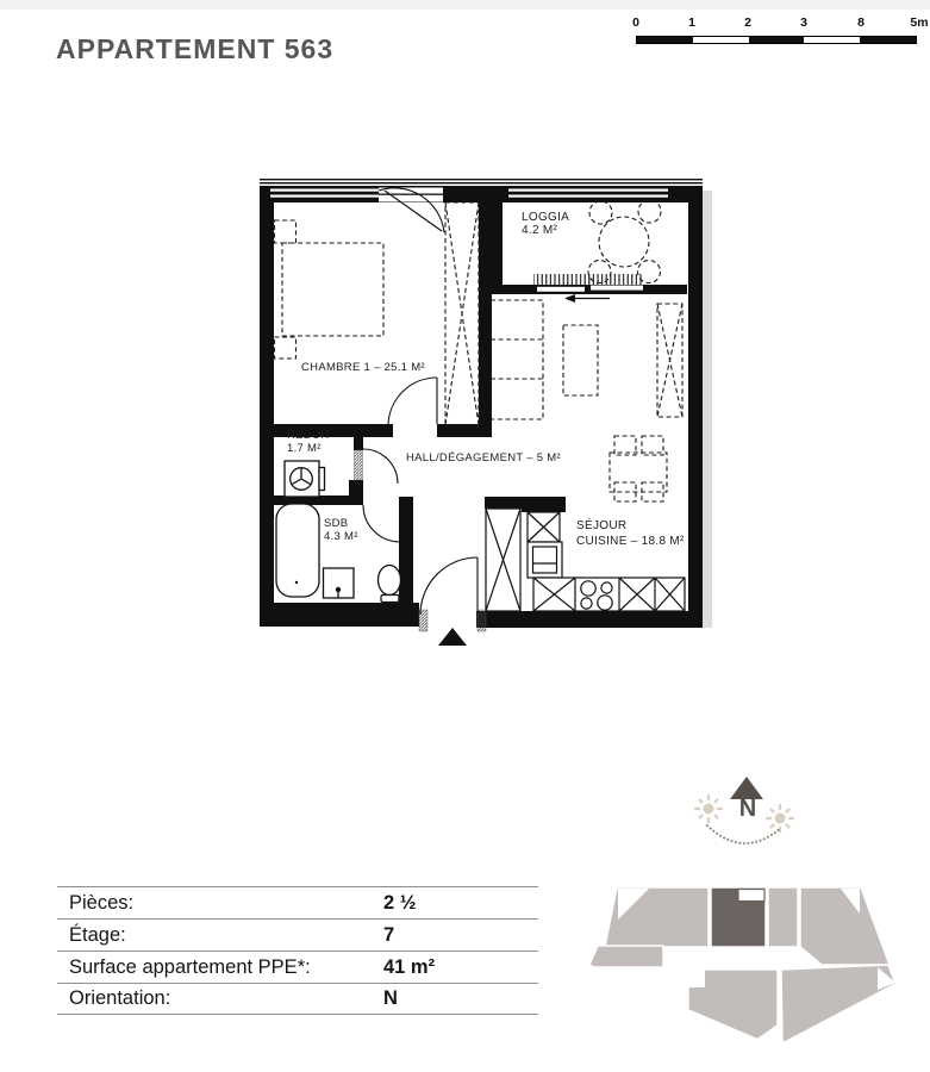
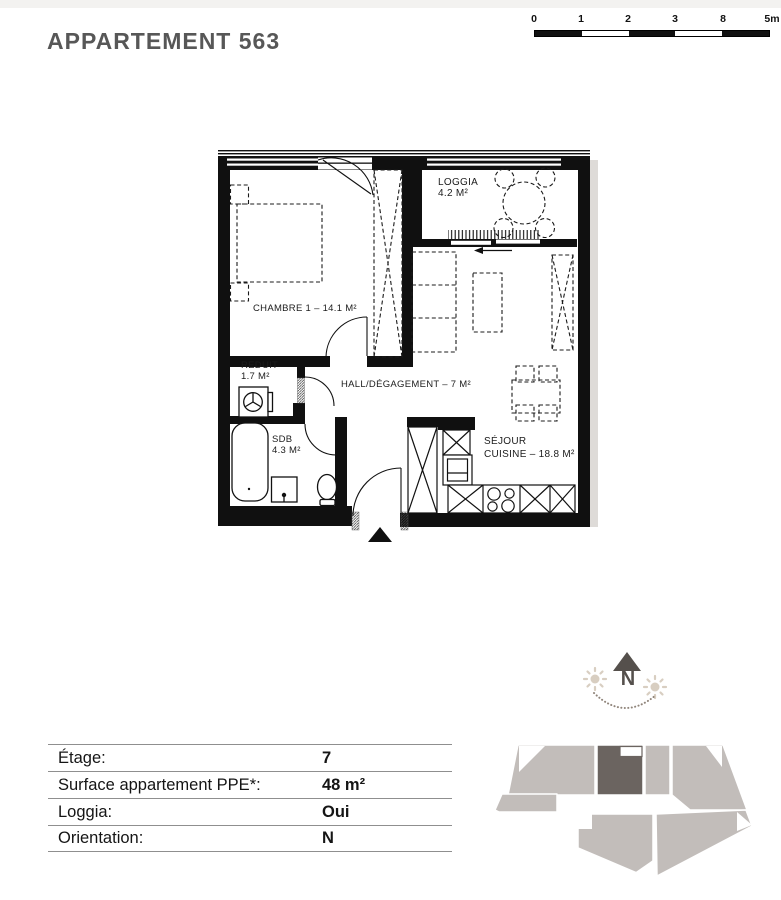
  APPARTEMENT 563
  0
  1
  2
  3
  8
  5m
- CHAMBRE 1 – 25.1 M²
+ CHAMBRE 1 – 14.1 M²
  LOGGIA
  4.2 M²
  REDUIT
  1.7 M²
  SDB
  4.3 M²
- HALL/DÉGAGEMENT – 5 M²
+ HALL/DÉGAGEMENT – 7 M²
  SÉJOUR
  CUISINE – 18.8 M²
  N
- Pièces:
- 2 ½
  Étage:
  7
  Surface appartement PPE*:
- 41 m²
+ 48 m²
+ Loggia:
+ Oui
  Orientation:
  N
